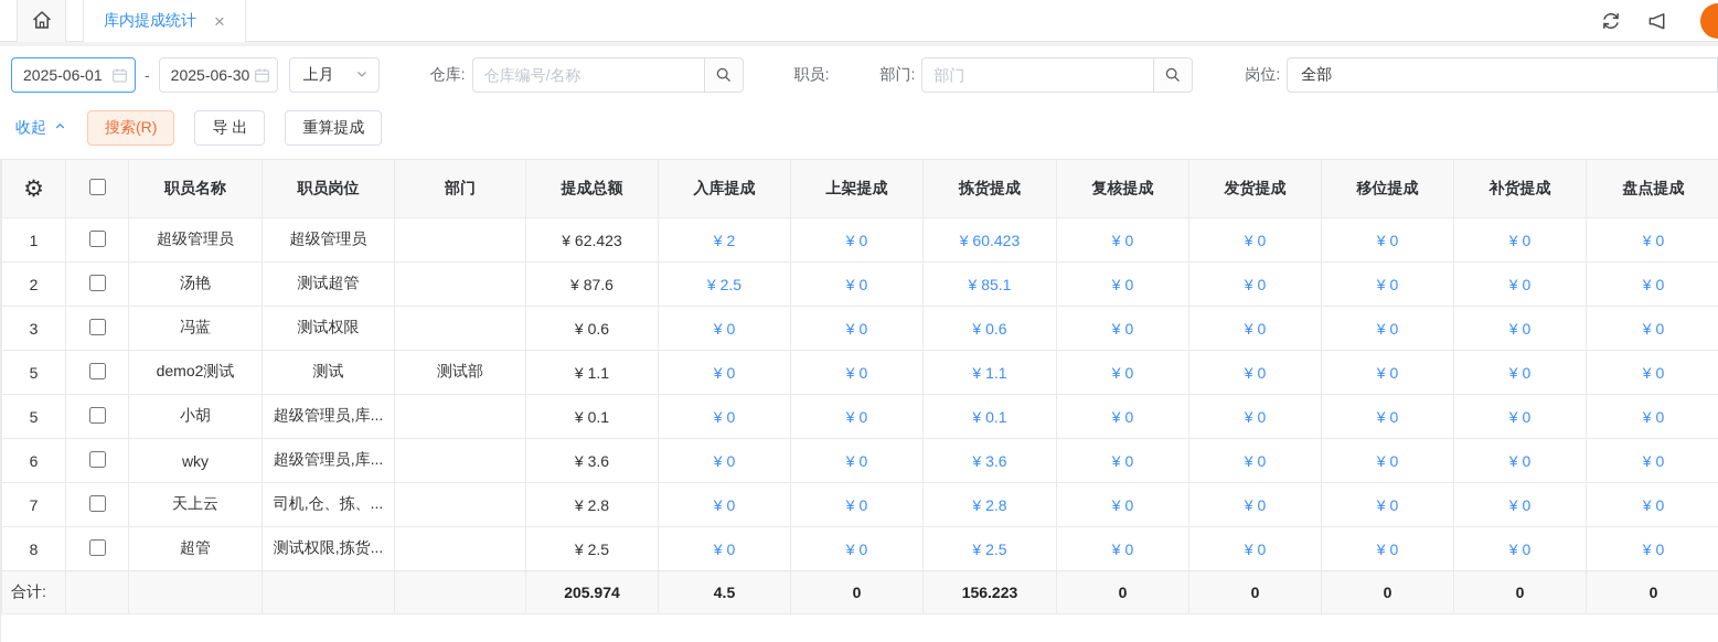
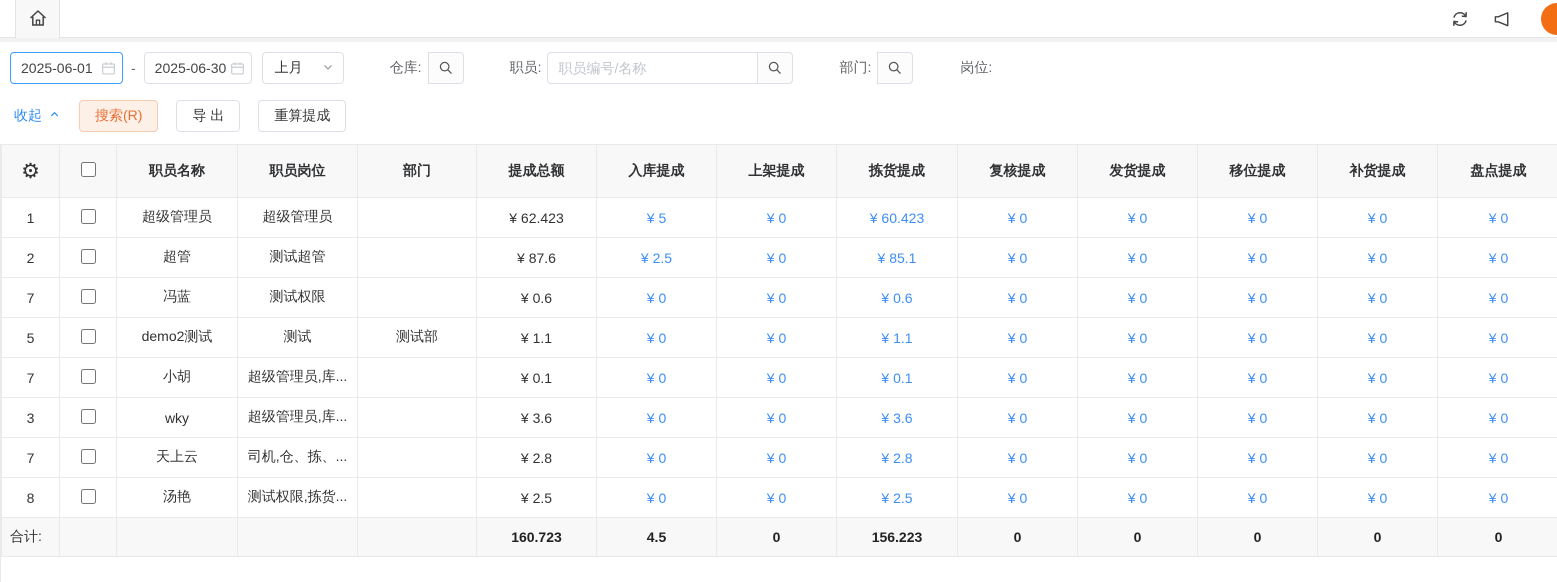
- 库内提成统计
- ×
  2025-06-01
  -
  2025-06-30
  上月
  仓库:
- 仓库编号/名称
  职员:
+ 职员编号/名称
  部门:
- 部门
  岗位:
- 全部
  收起
  搜索(R)
  导 出
  重算提成
  ⚙		职员名称	职员岗位	部门	提成总额	入库提成	上架提成	拣货提成	复核提成	发货提成	移位提成	补货提成	盘点提成
- 1		超级管理员	超级管理员		¥ 62.423	¥ 2	¥ 0	¥ 60.423	¥ 0	¥ 0	¥ 0	¥ 0	¥ 0
+ 1		超级管理员	超级管理员		¥ 62.423	¥ 5	¥ 0	¥ 60.423	¥ 0	¥ 0	¥ 0	¥ 0	¥ 0
- 2		汤艳	测试超管		¥ 87.6	¥ 2.5	¥ 0	¥ 85.1	¥ 0	¥ 0	¥ 0	¥ 0	¥ 0
+ 2		超管	测试超管		¥ 87.6	¥ 2.5	¥ 0	¥ 85.1	¥ 0	¥ 0	¥ 0	¥ 0	¥ 0
- 3		冯蓝	测试权限		¥ 0.6	¥ 0	¥ 0	¥ 0.6	¥ 0	¥ 0	¥ 0	¥ 0	¥ 0
+ 7		冯蓝	测试权限		¥ 0.6	¥ 0	¥ 0	¥ 0.6	¥ 0	¥ 0	¥ 0	¥ 0	¥ 0
  5		demo2测试	测试	测试部	¥ 1.1	¥ 0	¥ 0	¥ 1.1	¥ 0	¥ 0	¥ 0	¥ 0	¥ 0
- 5		小胡	超级管理员,库...		¥ 0.1	¥ 0	¥ 0	¥ 0.1	¥ 0	¥ 0	¥ 0	¥ 0	¥ 0
+ 7		小胡	超级管理员,库...		¥ 0.1	¥ 0	¥ 0	¥ 0.1	¥ 0	¥ 0	¥ 0	¥ 0	¥ 0
- 6		wky	超级管理员,库...		¥ 3.6	¥ 0	¥ 0	¥ 3.6	¥ 0	¥ 0	¥ 0	¥ 0	¥ 0
+ 3		wky	超级管理员,库...		¥ 3.6	¥ 0	¥ 0	¥ 3.6	¥ 0	¥ 0	¥ 0	¥ 0	¥ 0
  7		天上云	司机,仓、拣、...		¥ 2.8	¥ 0	¥ 0	¥ 2.8	¥ 0	¥ 0	¥ 0	¥ 0	¥ 0
- 8		超管	测试权限,拣货...		¥ 2.5	¥ 0	¥ 0	¥ 2.5	¥ 0	¥ 0	¥ 0	¥ 0	¥ 0
+ 8		汤艳	测试权限,拣货...		¥ 2.5	¥ 0	¥ 0	¥ 2.5	¥ 0	¥ 0	¥ 0	¥ 0	¥ 0
- 合计:					205.974	4.5	0	156.223	0	0	0	0	0
+ 合计:					160.723	4.5	0	156.223	0	0	0	0	0
